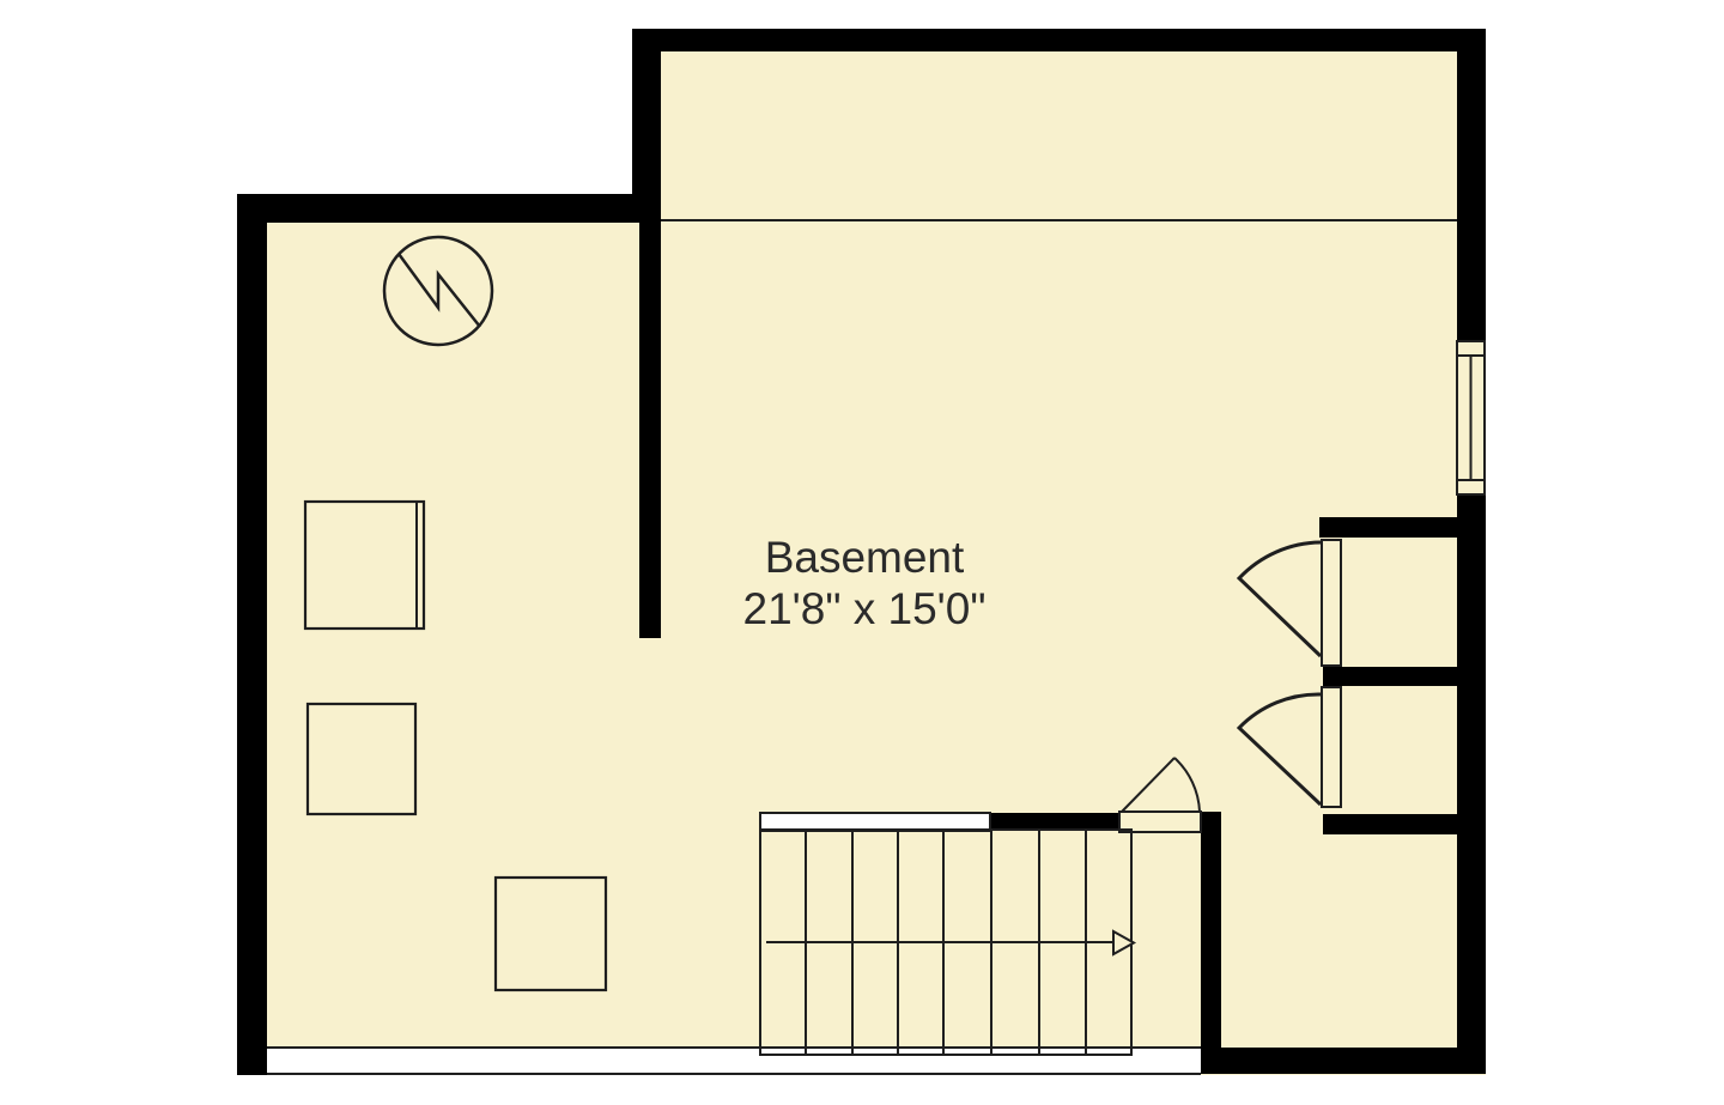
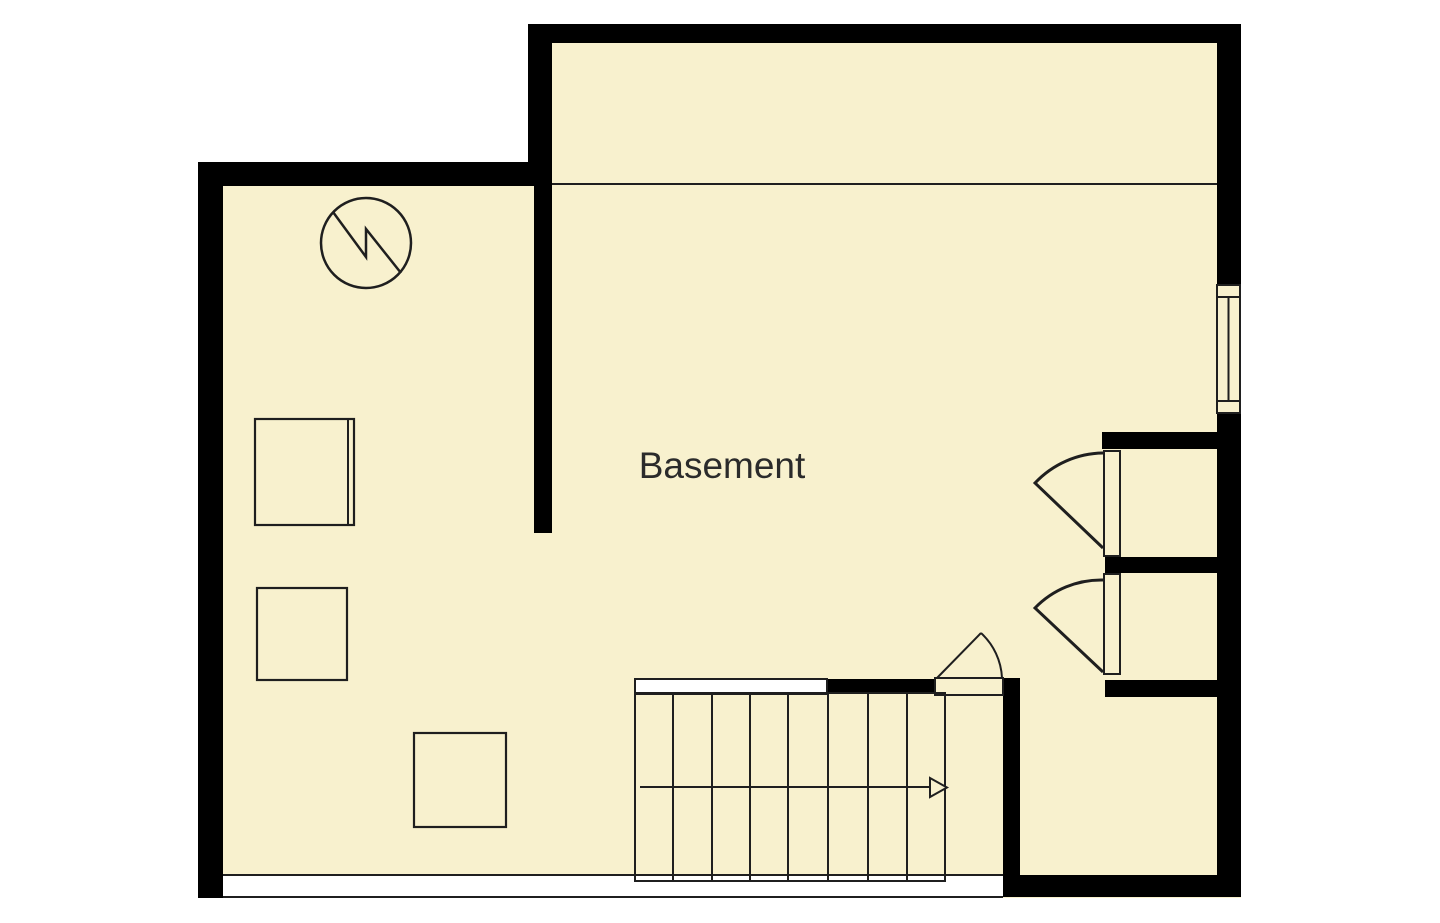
  Basement
- 21'8" x 15'0"
